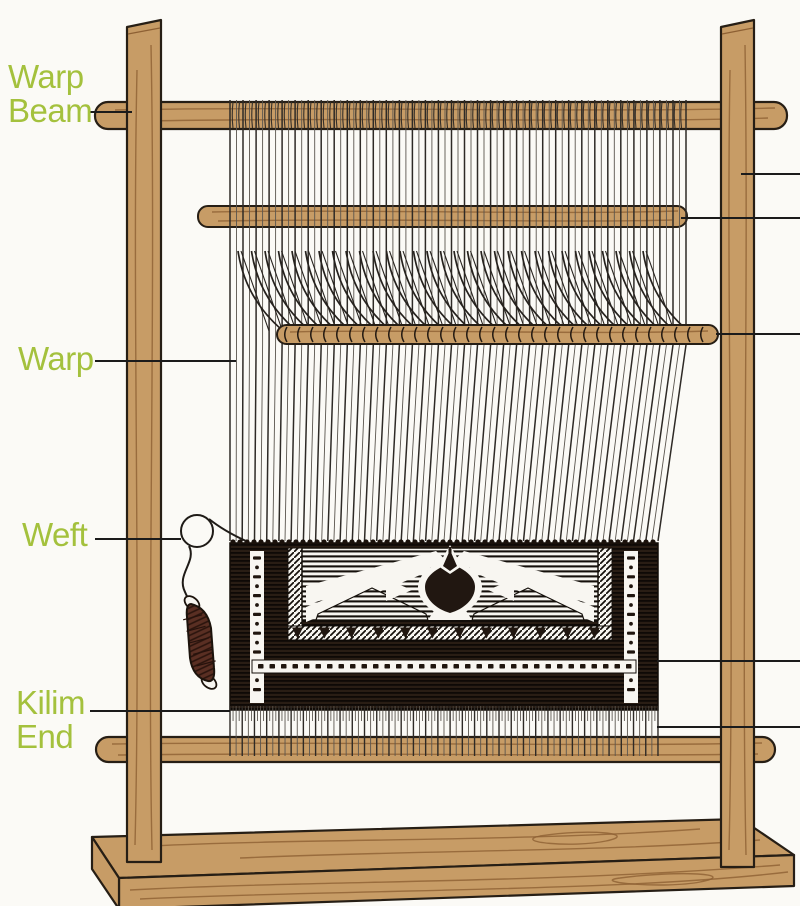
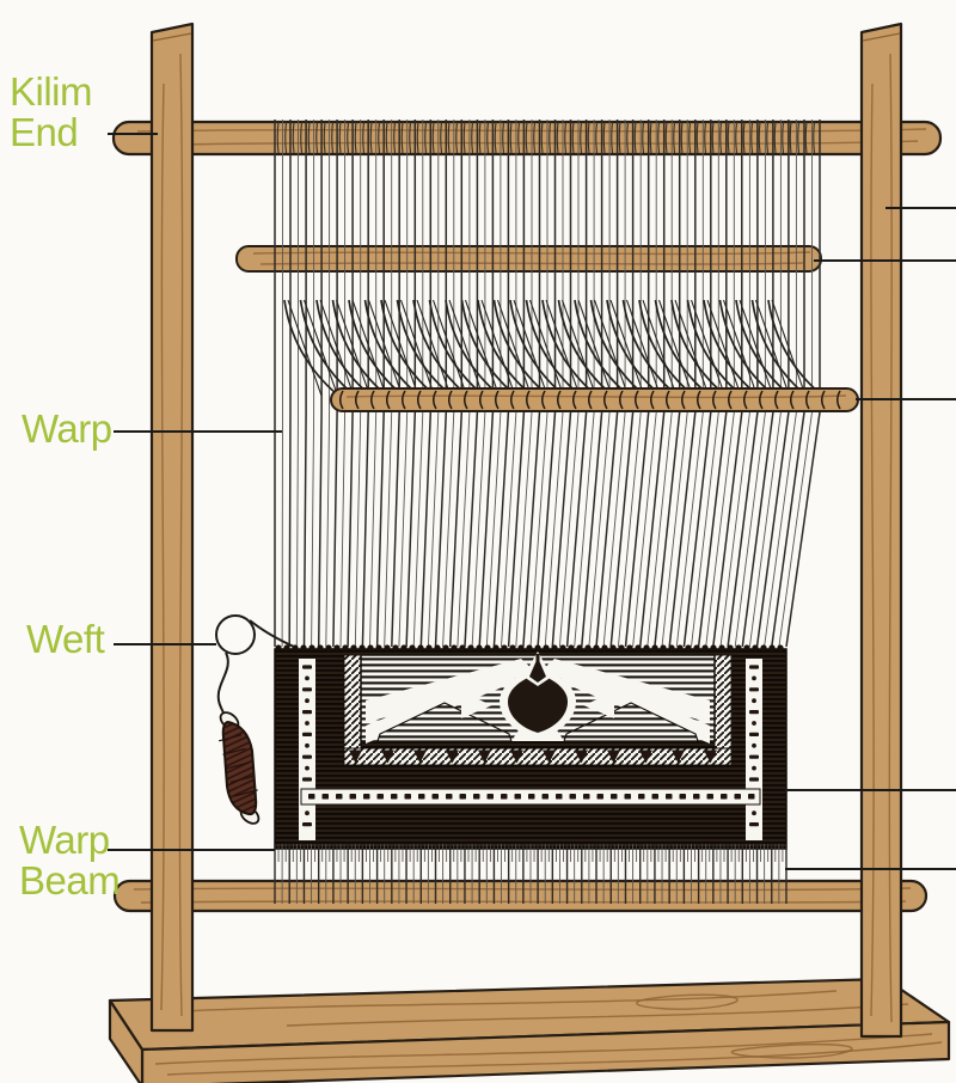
- Warp Beam
+ Kilim End
  Warp
  Weft
- Kilim End
+ Warp Beam
